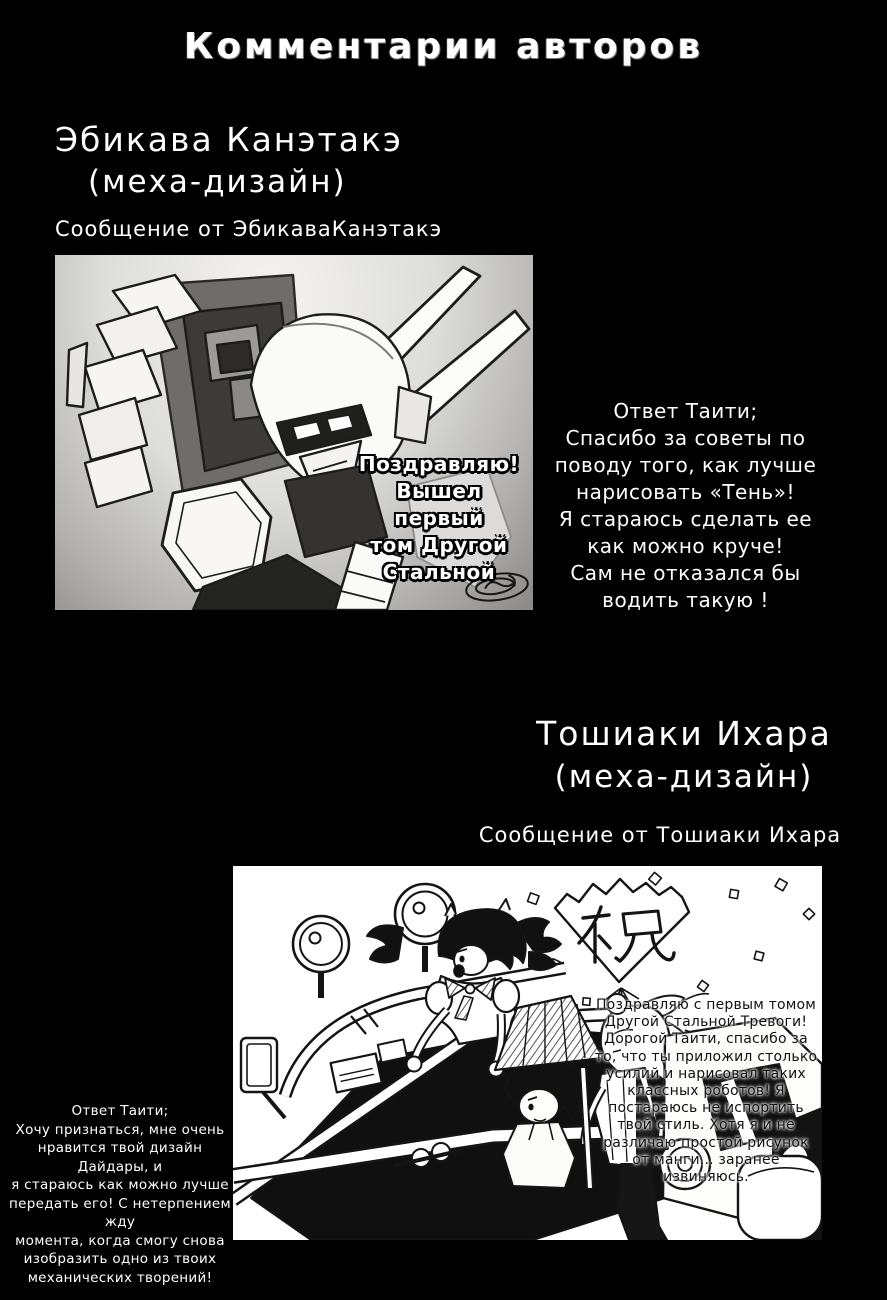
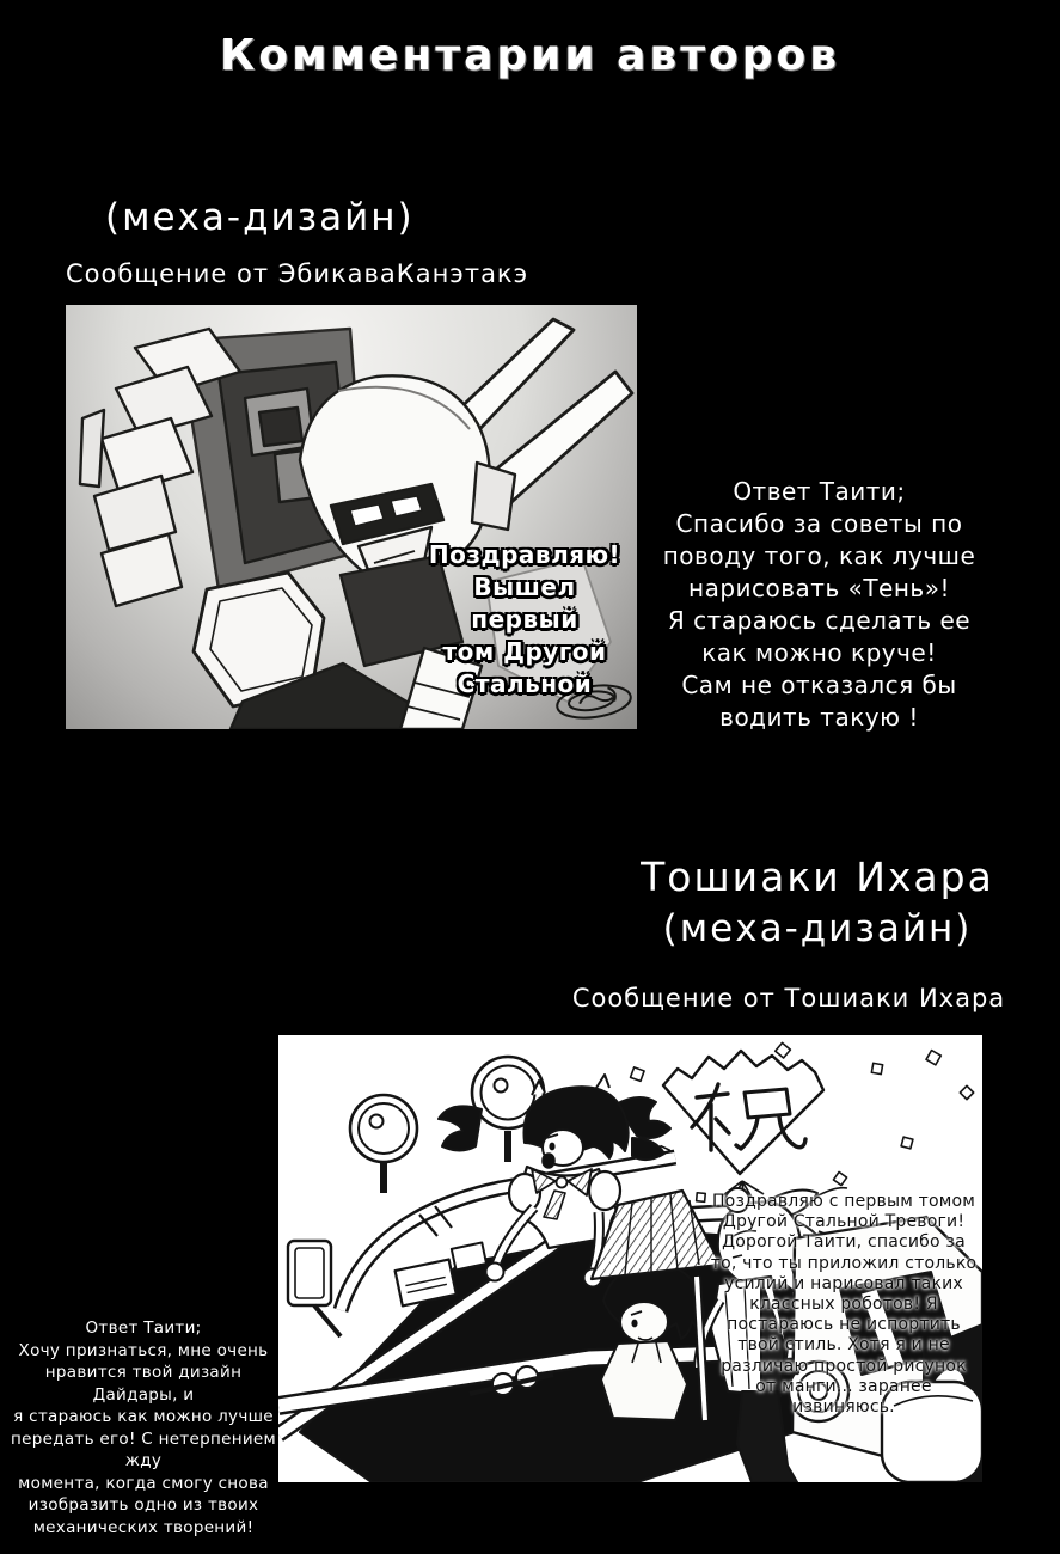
  Комментарии авторов
- Эбикава Канэтакэ
  (меха-дизайн)
  Сообщение от ЭбикаваКанэтакэ
  Поздравляю!
  Вышел первый
  том Другой
  Стальной
  Ответ Таити;
  Спасибо за советы по
  поводу того, как лучше
  нарисовать «Тень»!
  Я стараюсь сделать ее
  как можно круче!
  Сам не отказался бы
  водить такую !
  Тошиаки Ихара
  (меха-дизайн)
  Сообщение от Тошиаки Ихара
  Поздравляю с первым томом
  Другой Стальной Тревоги!
  Дорогой Таити, спасибо за
  то, что ты приложил столько
  усилий и нарисовал таких
  классных роботов! Я
  постараюсь не испортить
  твой стиль. Хотя я и не
  различаю простой рисунок
  от манги... заранее
  извиняюсь.
  Ответ Таити;
  Хочу признаться, мне очень
  нравится твой дизайн Дайдары, и
  я стараюсь как можно лучше
  передать его! С нетерпением жду
  момента, когда смогу снова
  изобразить одно из твоих
  механических творений!
